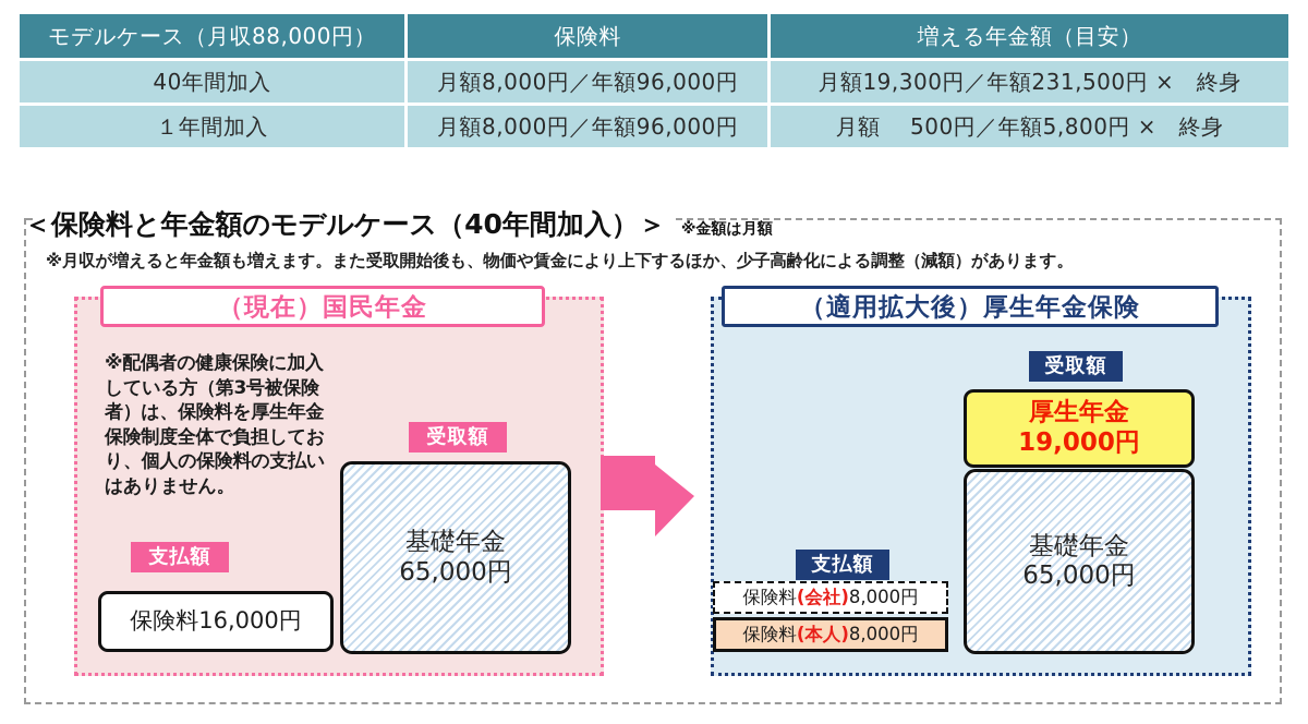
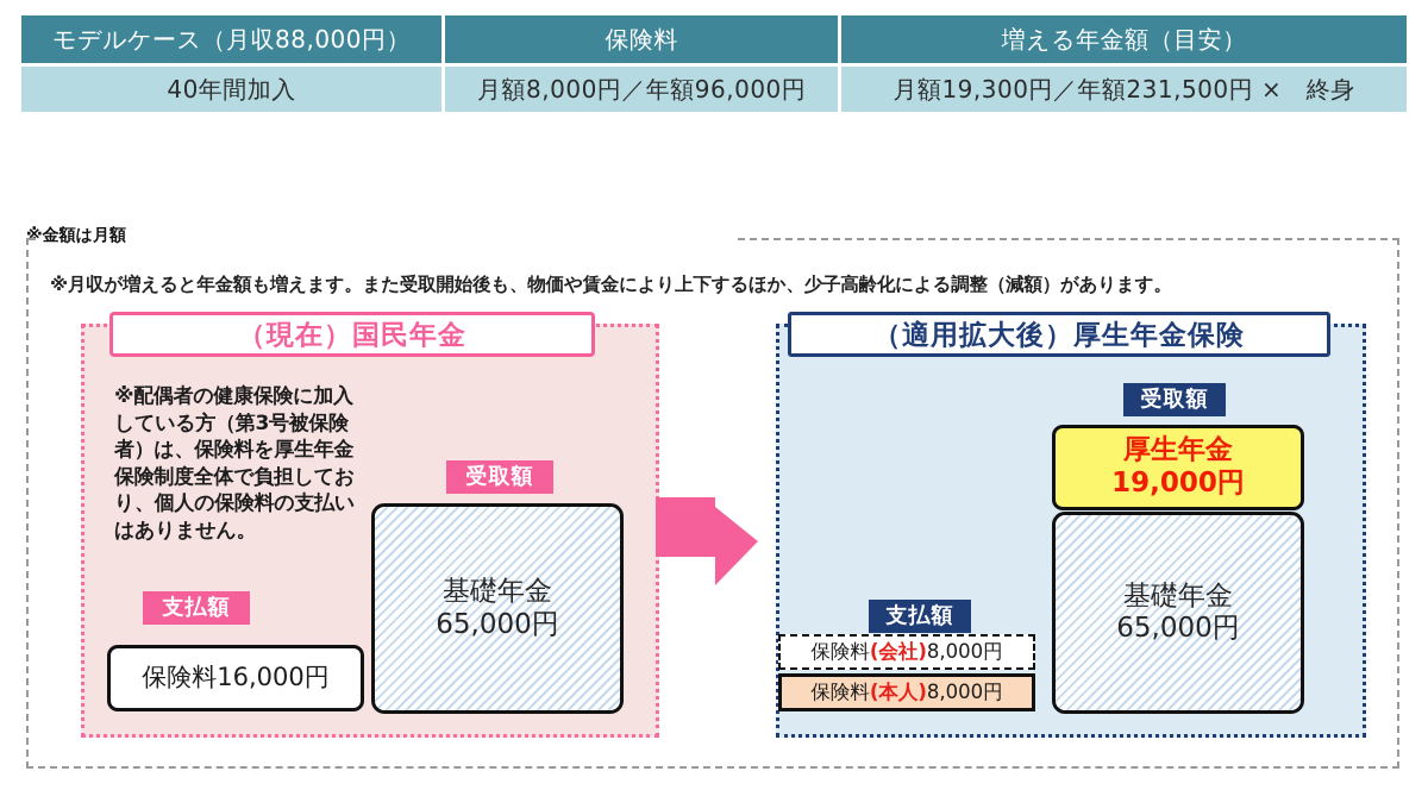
  モデルケース（月収88,000円）	保険料	増える年金額（目安）
  40年間加入	月額8,000円／年額96,000円	月額19,300円／年額231,500円 × 終身
- １年間加入	月額8,000円／年額96,000円	月額 500円／年額5,800円 × 終身
- ＜保険料と年金額のモデルケース（40年間加入）＞
  ※金額は月額
  ※月収が増えると年金額も増えます。また受取開始後も、物価や賃金により上下するほか、少子高齢化による調整（減額）があります。
  （現在）国民年金
  ※配偶者の健康保険に加入している方（第3号被保険者）は、保険料を厚生年金保険制度全体で負担しており、個人の保険料の支払いはありません。
  支払額
  保険料16,000円
  受取額
  基礎年金
  65,000円
  （適用拡大後）厚生年金保険
  受取額
  厚生年金
  19,000円
  基礎年金
  65,000円
  支払額
  保険料
  (会社)
  8,000円
  保険料
  (本人)
  8,000円
